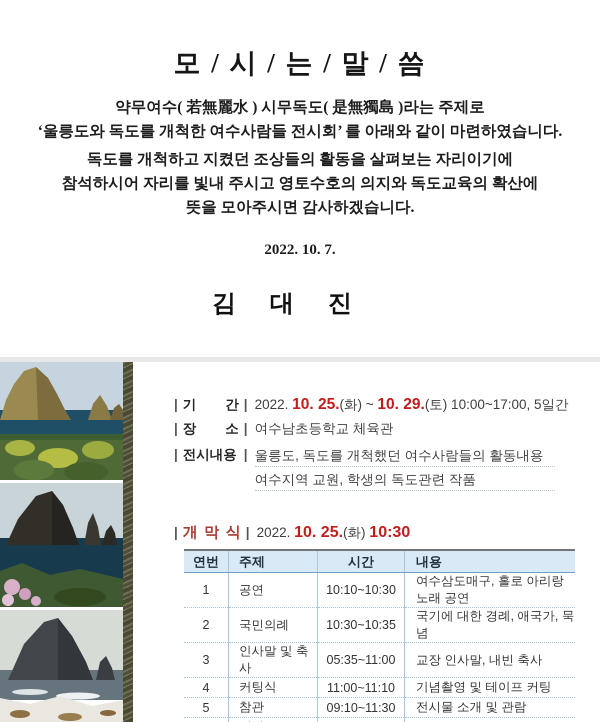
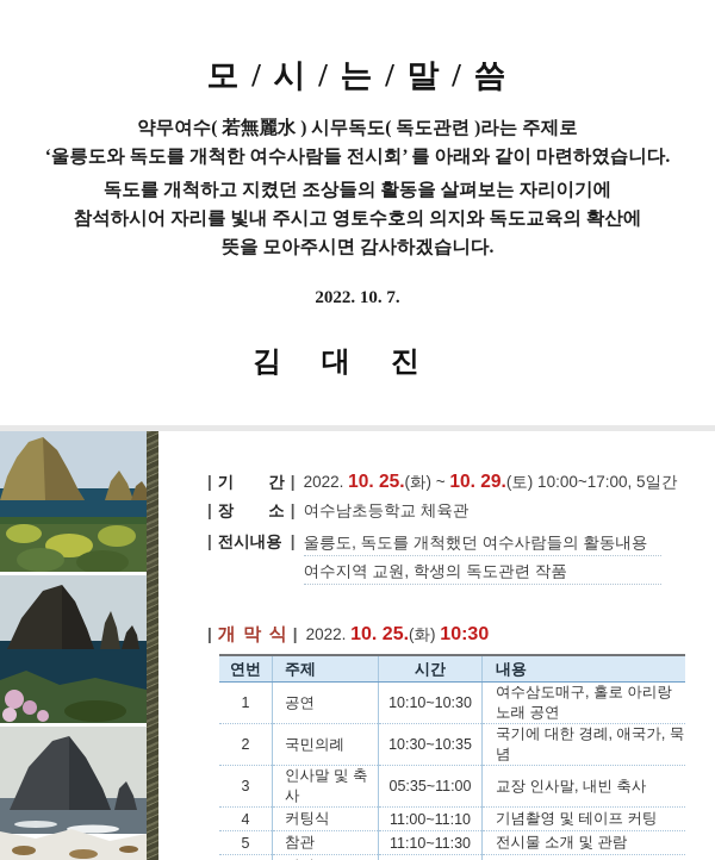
  모 / 시 / 는 / 말 / 씀
- 약무여수( 若無麗水 ) 시무독도( 是無獨島 )라는 주제로
+ 약무여수( 若無麗水 ) 시무독도( 독도관련 )라는 주제로
  ‘울릉도와 독도를 개척한 여수사람들 전시회’ 를 아래와 같이 마련하였습니다.
  독도를 개척하고 지켰던 조상들의 활동을 살펴보는 자리이기에
  참석하시어 자리를 빛내 주시고 영토수호의 의지와 독도교육의 확산에
  뜻을 모아주시면 감사하겠습니다.
  2022. 10. 7.
  김 대 진
  | 기 간 | 2022. 10. 25.(화) ~ 10. 29.(토) 10:00~17:00, 5일간
  | 장 소 | 여수남초등학교 체육관
  | 전시내용 |
  울릉도, 독도를 개척했던 여수사람들의 활동내용
  여수지역 교원, 학생의 독도관련 작품
  | 개 막 식 | 2022. 10. 25.(화) 10:30
  연번	주제	시간	내용
  1	공연	10:10~10:30	여수삼도매구, 홀로 아리랑 노래 공연
  2	국민의례	10:30~10:35	국기에 대한 경례, 애국가, 묵념
  3	인사말 및 축사	05:35~11:00	교장 인사말, 내빈 축사
  4	커팅식	11:00~11:10	기념촬영 및 테이프 커팅
- 5	참관	09:10~11:30	전시물 소개 및 관람
+ 5	참관	11:10~11:30	전시물 소개 및 관람
